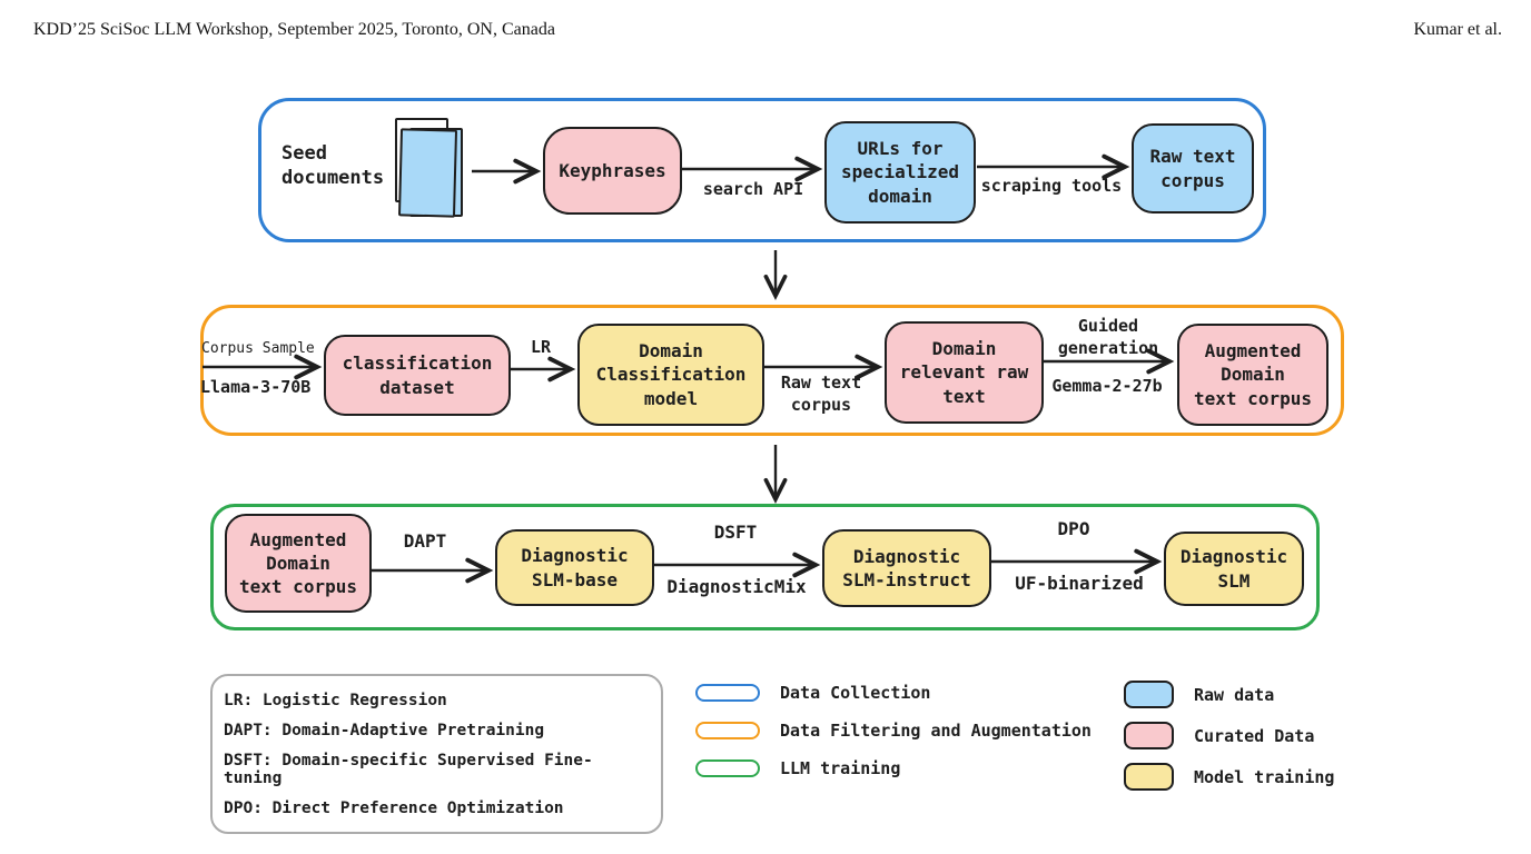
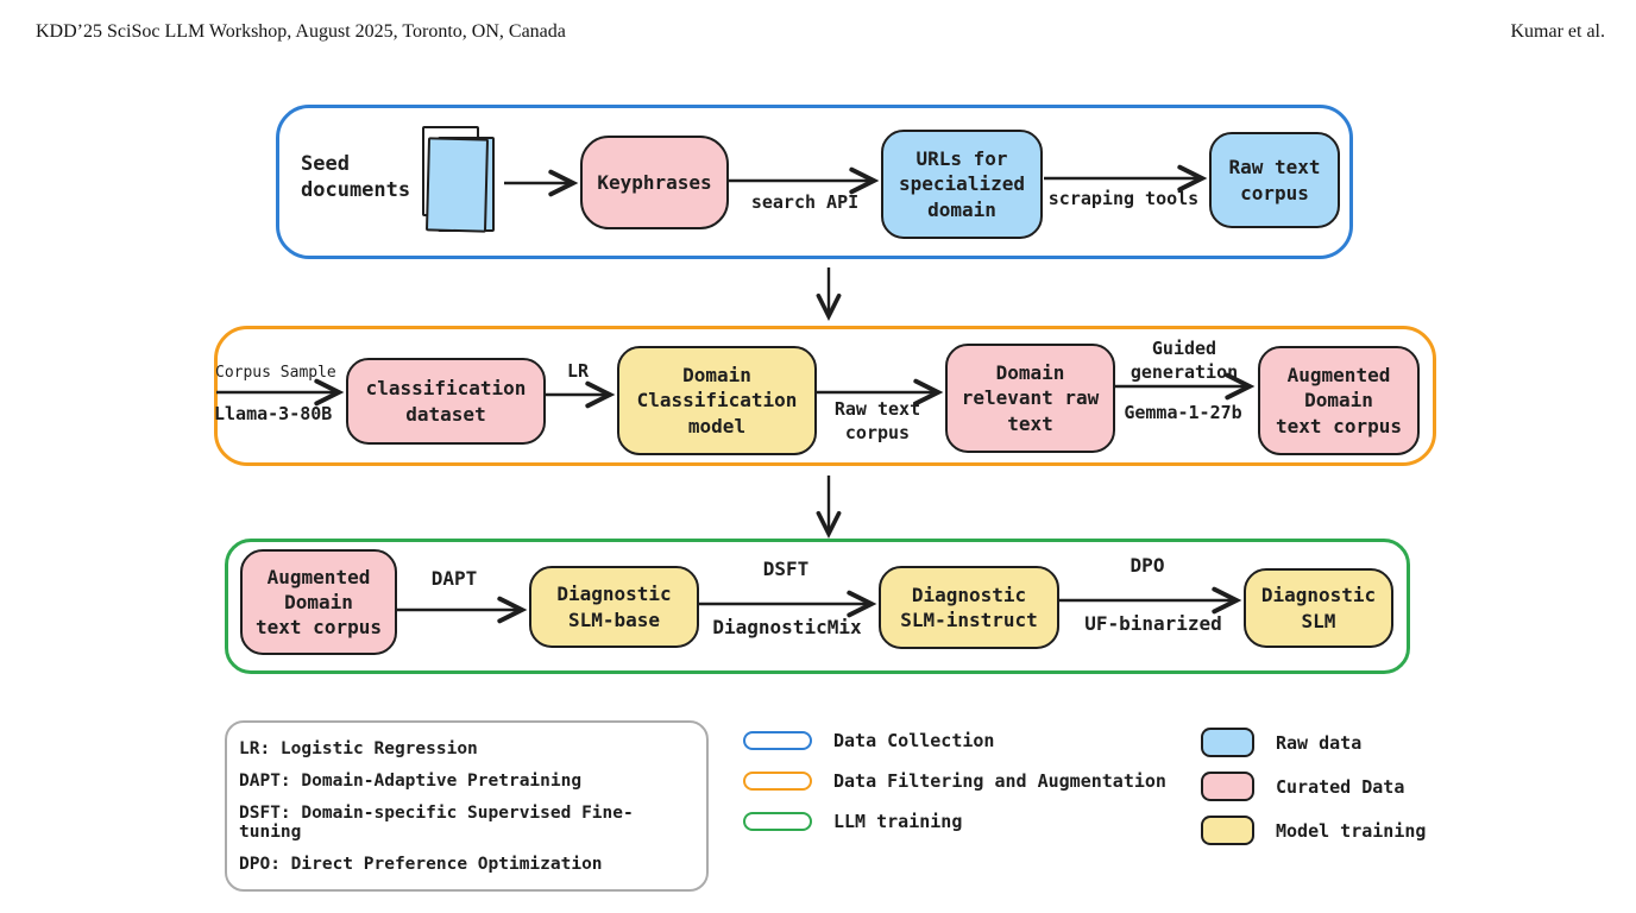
- KDD’25 SciSoc LLM Workshop, September 2025, Toronto, ON, Canada
+ KDD’25 SciSoc LLM Workshop, August 2025, Toronto, ON, Canada
  Kumar et al.
  Seed
  documents
  Keyphrases
  search API
  URLs for
  specialized
  domain
  scraping tools
  Raw text
  corpus
  Corpus Sample
- Llama-3-70B
+ Llama-3-80B
  classification
  dataset
  LR
  Domain
  Classification
  model
  Raw text
  corpus
  Domain
  relevant raw
  text
  Guided
  generation
- Gemma-2-27b
+ Gemma-1-27b
  Augmented
  Domain
  text corpus
  Augmented
  Domain
  text corpus
  DAPT
  Diagnostic
  SLM-base
  DSFT
  DiagnosticMix
  Diagnostic
  SLM-instruct
  DPO
  UF-binarized
  Diagnostic
  SLM
  LR: Logistic Regression
  DAPT: Domain-Adaptive Pretraining
  DSFT: Domain-specific Supervised Fine-tuning
  DPO: Direct Preference Optimization
  Data Collection
  Data Filtering and Augmentation
  LLM training
  Raw data
  Curated Data
  Model training
